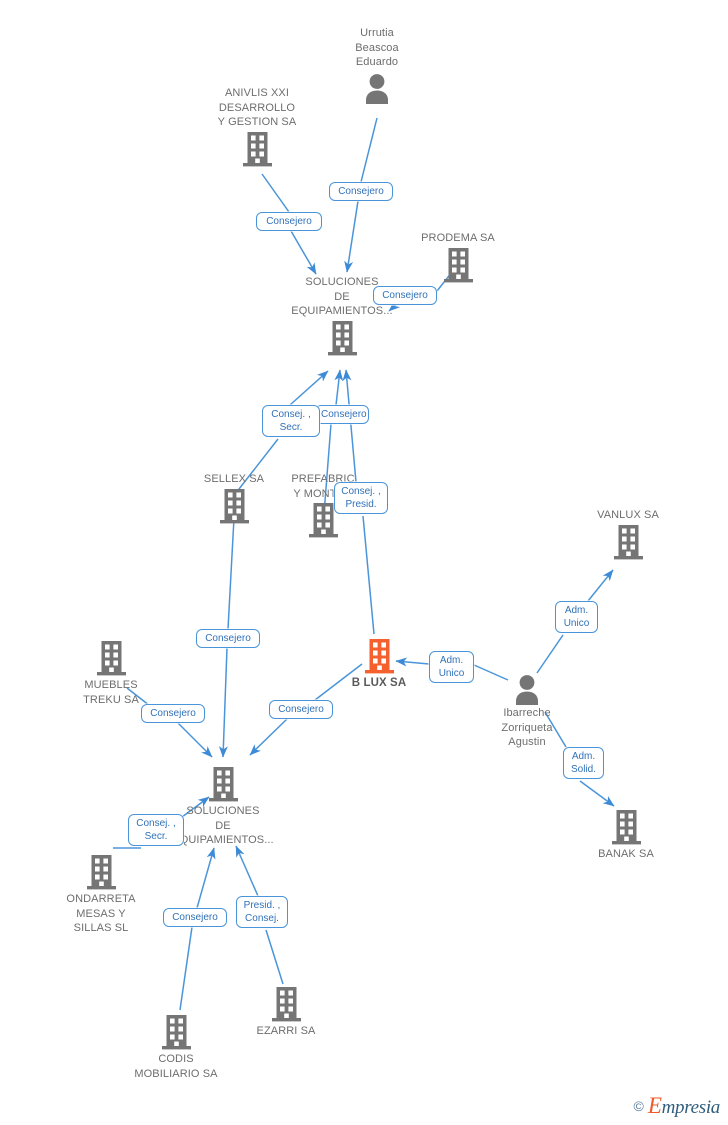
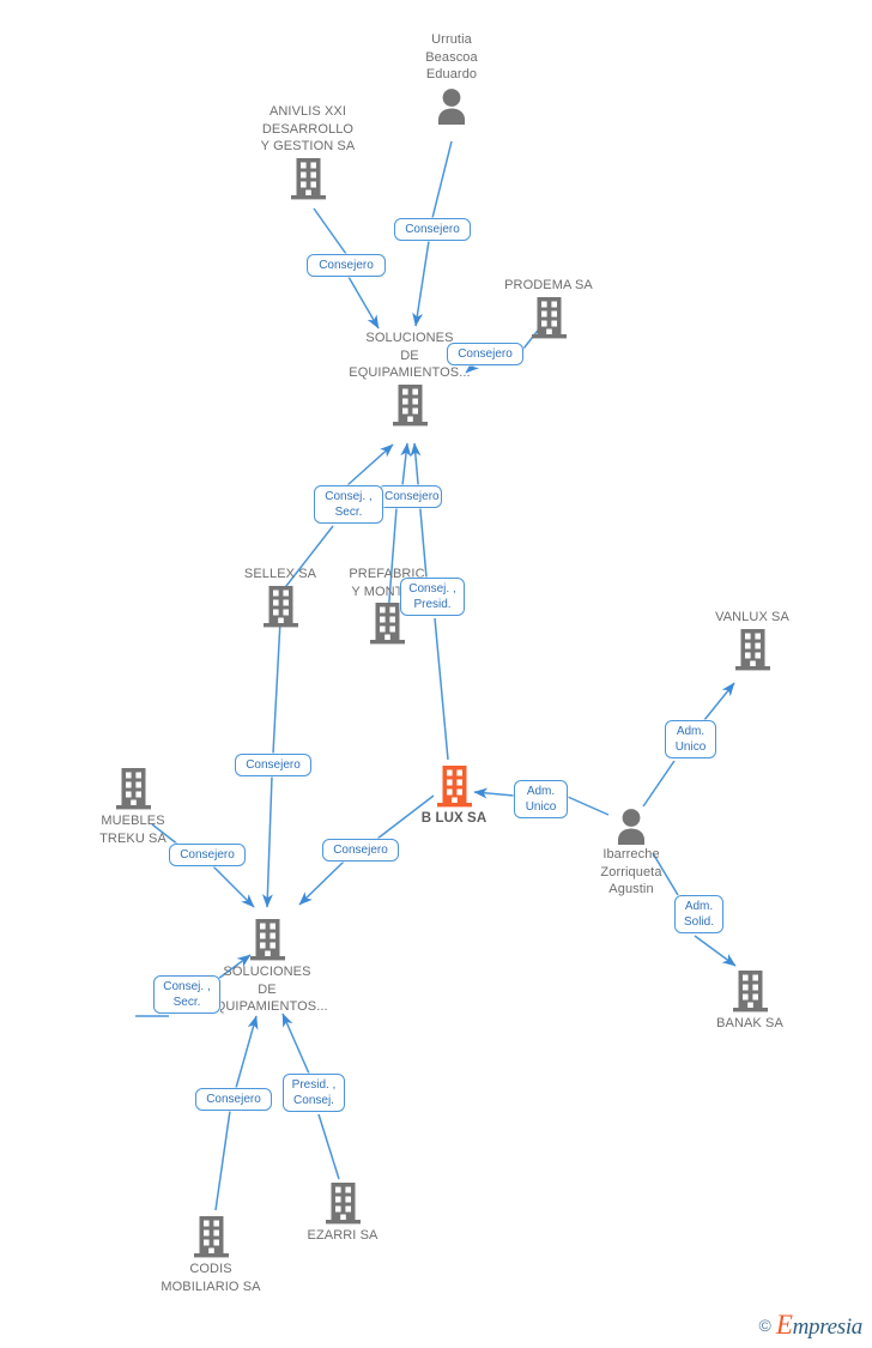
  Urrutia
  Beascoa
  Eduardo
  ANIVLIS XXI
  DESARROLLO
  Y GESTION SA
  PRODEMA SA
  SOLUCIONES
  DE
  EQUIPAMIENTOS...
  SELLEX SA
  PREFABRIC
  VANLUX SA
  MUEBLES
  TREKU SA
  B LUX SA
  Ibarreche
  Zorriqueta
  Agustin
  SOLUCIONES
  DE
  QUIPAMIENTOS...
  BANAK SA
- ONDARRETA
- MESAS Y
- SILLAS SL
  EZARRI SA
  CODIS
  MOBILIARIO SA
  Consejero
  Consejero
  Consejero
  Consejero
  Consej. ,
  Secr.
  Consej. ,
  Presid.
  Consejero
  Adm.
  Unico
  Adm.
  Unico
  Consejero
  Consejero
  Adm.
  Solid.
  Consej. ,
  Secr.
  Consejero
  Presid. ,
  Consej.
  ©
  Empresia
